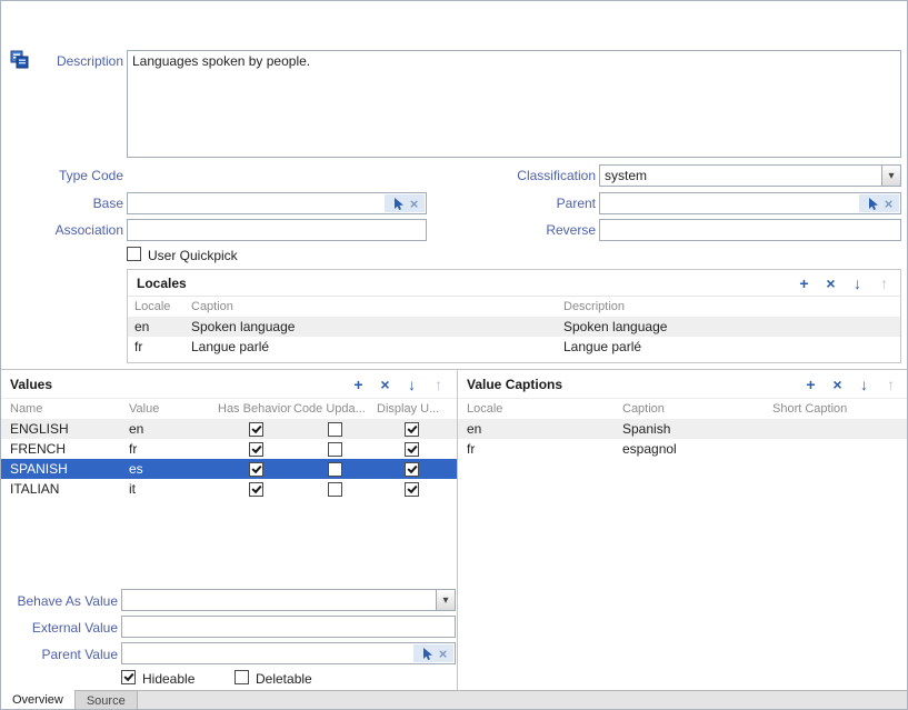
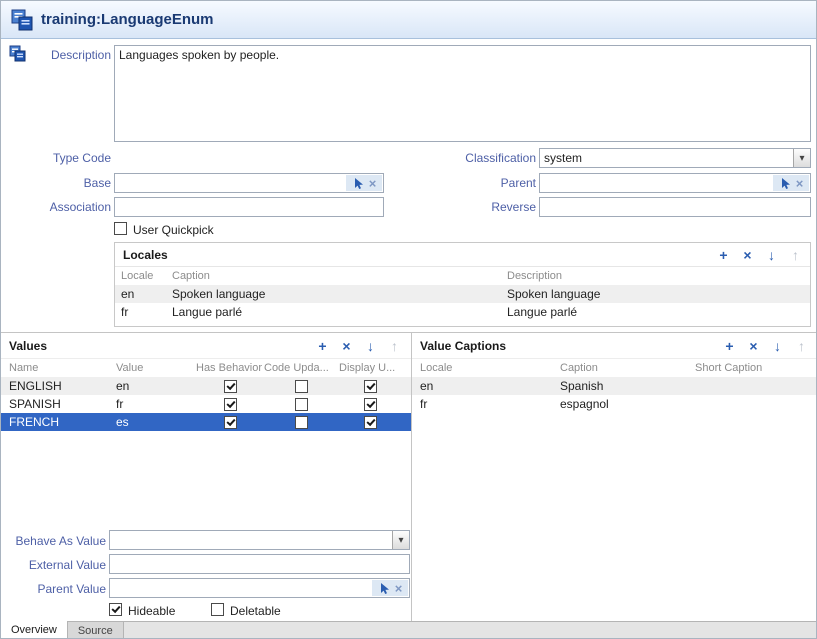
+ training:LanguageEnum
  Description
  Languages spoken by people.
  Type Code
  Classification
  system
  ▾
  Base
  ×
  Parent
  ×
  Association
  Reverse
  User Quickpick
  Locales
  +
  ×
  ↓
  ↑
  Locale
  Caption
  Description
  en
  Spoken language
  Spoken language
  fr
  Langue parlé
  Langue parlé
  Values
  +
  ×
  ↓
  ↑
  Name
  Value
  Has Behavior
  Code Upda...
  Display U...
  ENGLISH
  en
- FRENCH
+ SPANISH
  fr
- SPANISH
+ FRENCH
  es
- ITALIAN
- it
  Behave As Value
  ▾
  External Value
  Parent Value
  ×
  Hideable
  Deletable
  Value Captions
  +
  ×
  ↓
  ↑
  Locale
  Caption
  Short Caption
  en
  Spanish
  fr
  espagnol
  Overview
  Source
